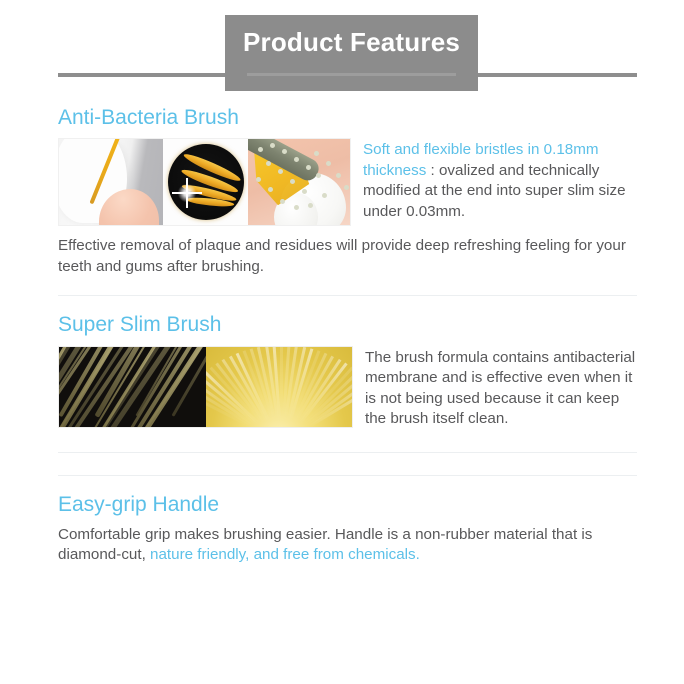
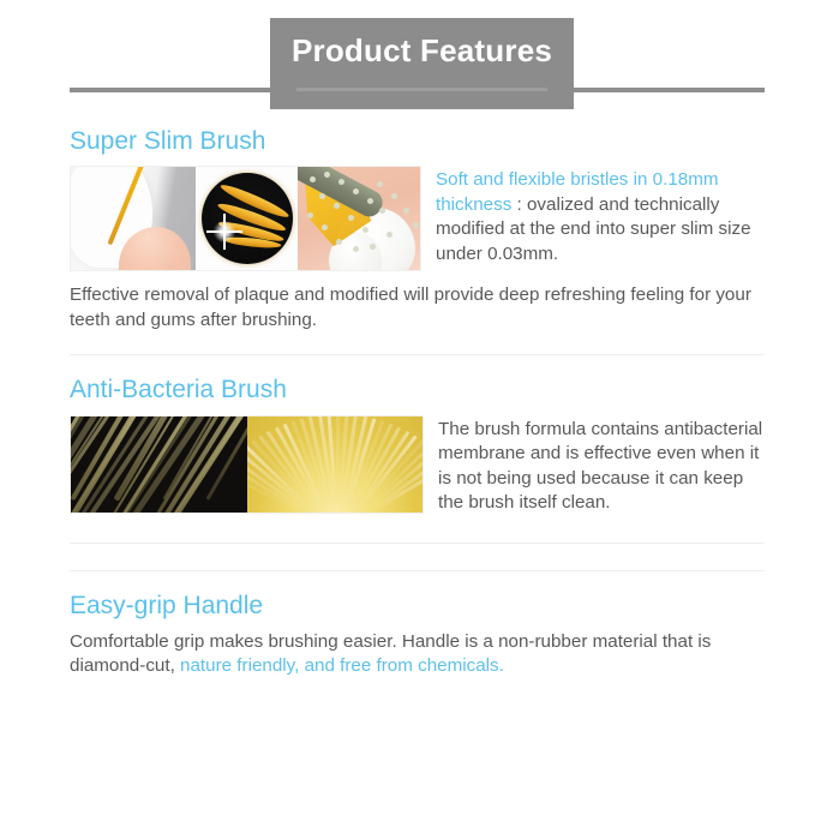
  Product Features
- Anti-Bacteria Brush
+ Super Slim Brush
  Soft and flexible bristles in 0.18mm thickness : ovalized and technically modified at the end into super slim size under 0.03mm.
- Effective removal of plaque and residues will provide deep refreshing feeling for your teeth and gums after brushing.
+ Effective removal of plaque and modified will provide deep refreshing feeling for your teeth and gums after brushing.
- Super Slim Brush
+ Anti-Bacteria Brush
  The brush formula contains antibacterial membrane and is effective even when it is not being used because it can keep the brush itself clean.
  Easy-grip Handle
  Comfortable grip makes brushing easier. Handle is a non-rubber material that is diamond-cut, nature friendly, and free from chemicals.
